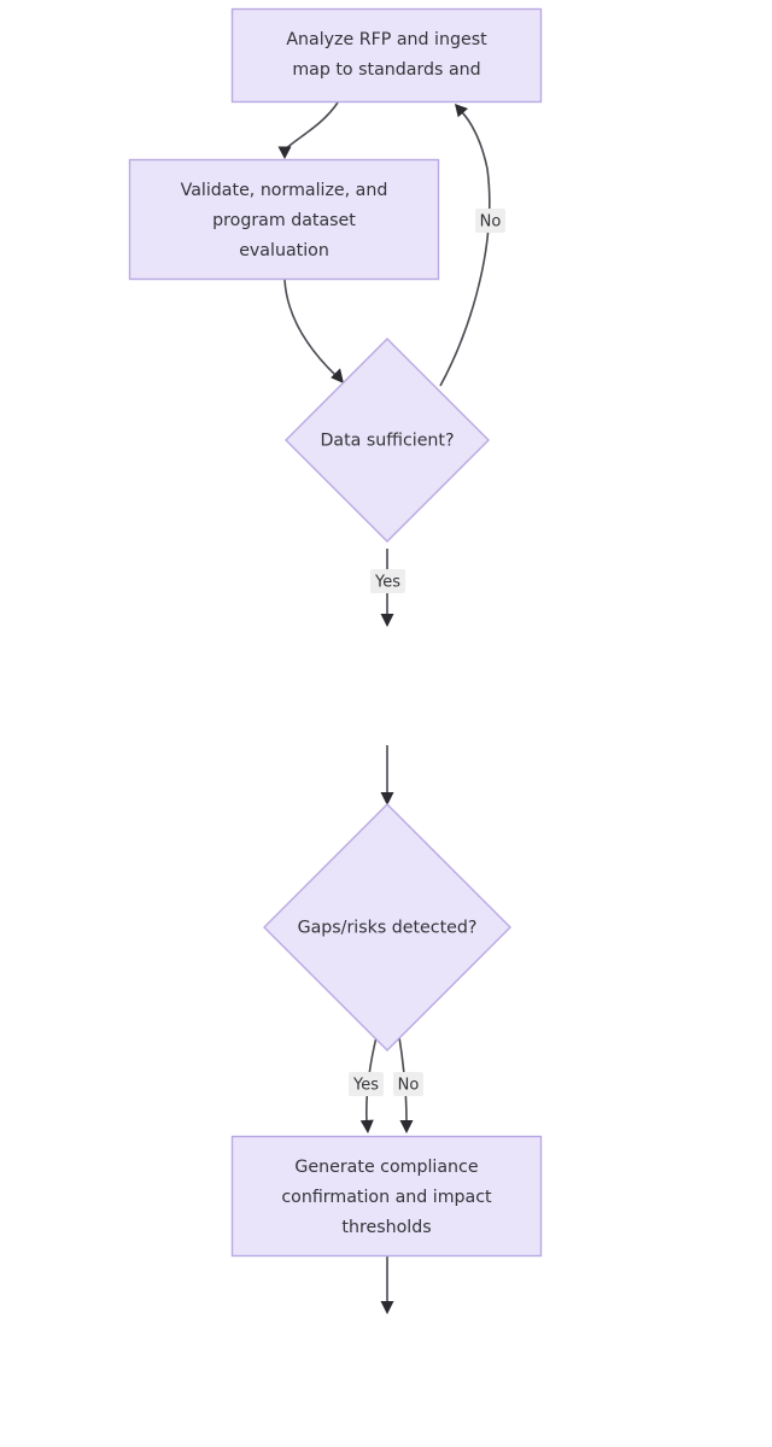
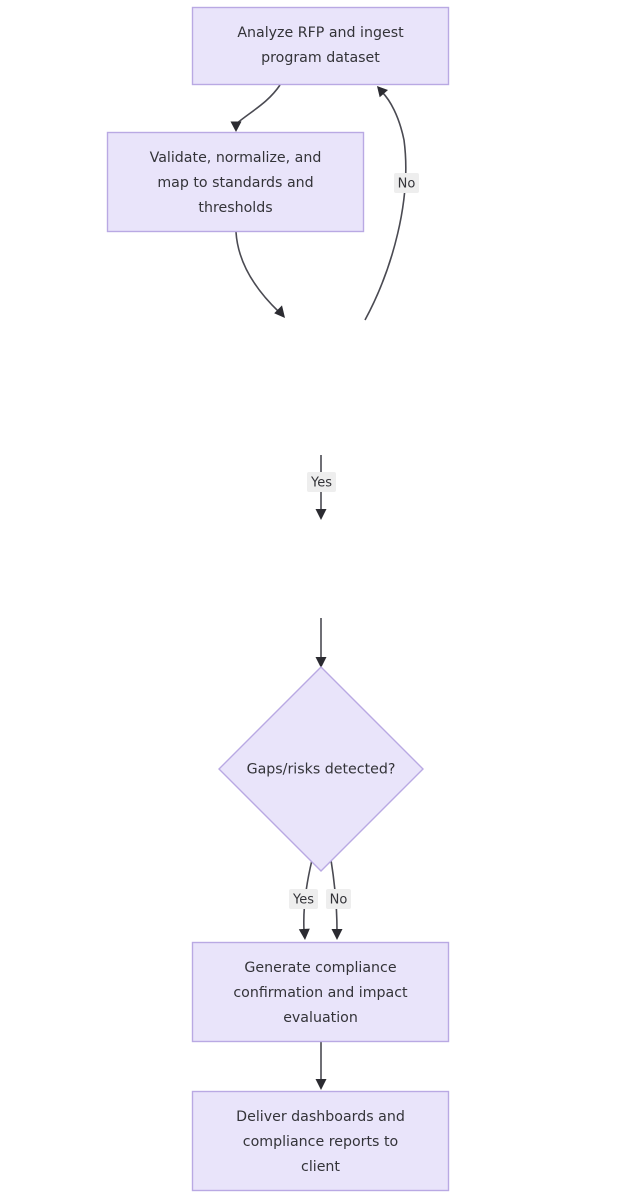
  No
  Yes
  Yes
  No
  Analyze RFP and ingest
- map to standards and
+ program dataset
  Validate, normalize, and
- program dataset
+ map to standards and
- evaluation
+ thresholds
- Data sufficient?
  Gaps/risks detected?
  Generate compliance
  confirmation and impact
- thresholds
+ evaluation
+ Deliver dashboards and
+ compliance reports to
+ client
